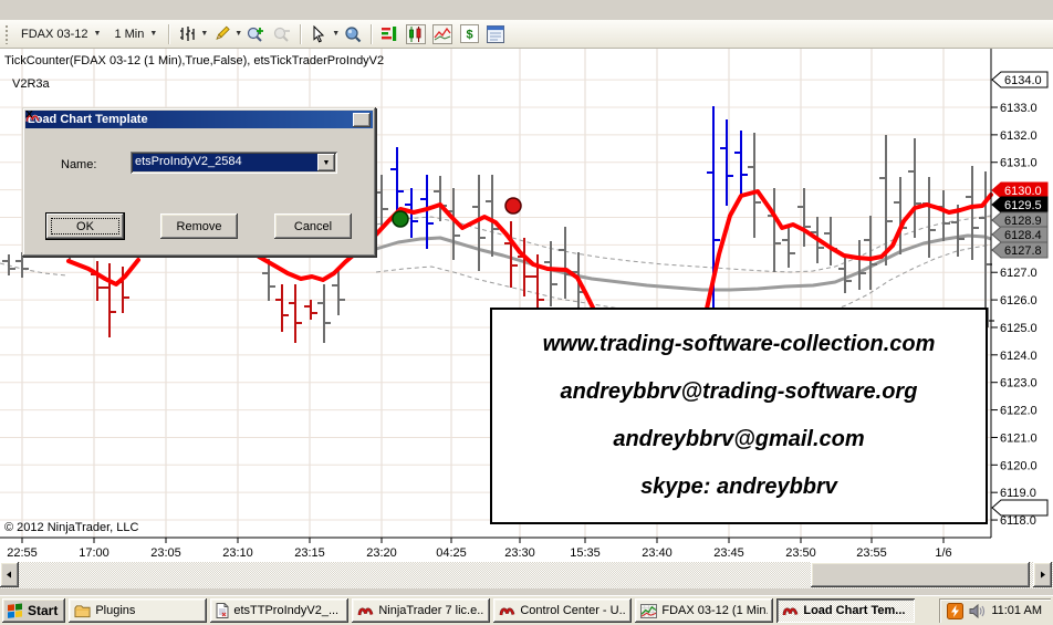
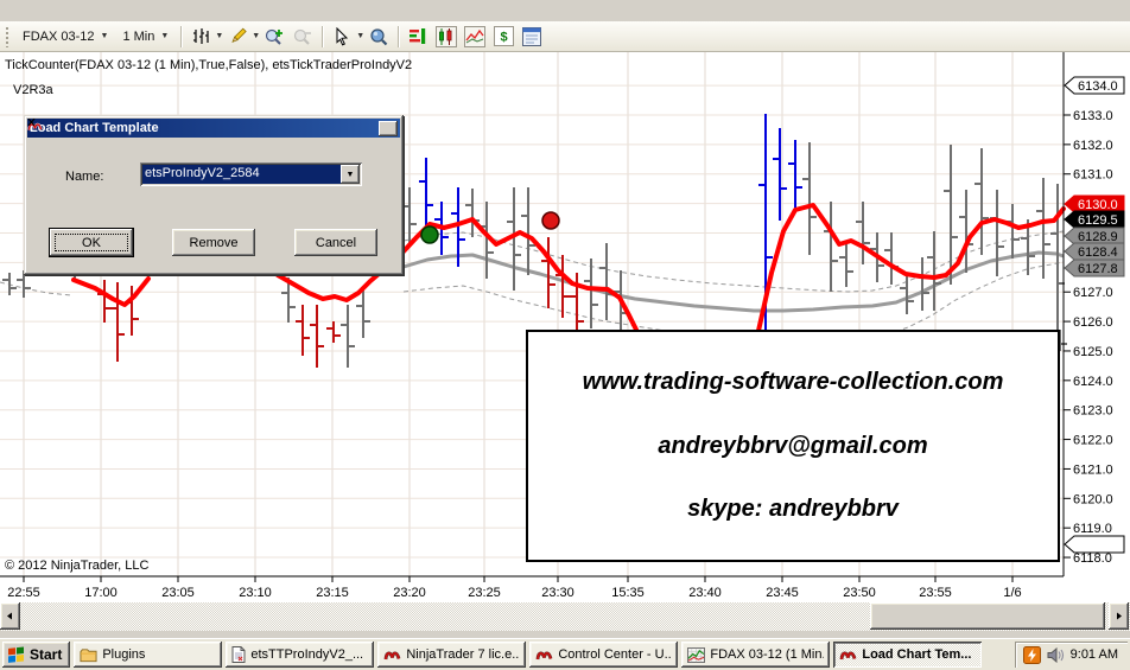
  FDAX 03-12
  1 Min
  $
  6133.0
  6132.0
  6131.0
  6127.0
  6126.0
  6125.0
  6124.0
  6123.0
  6122.0
  6121.0
  6120.0
  6119.0
  6118.0
  22:55
  17:00
  23:05
  23:10
  23:15
  23:20
- 04:25
+ 23:25
  23:30
  15:35
  23:40
  23:45
  23:50
  23:55
  1/6
  6134.0
  6130.0
  6129.5
  6128.9
  6128.4
  6127.8
  TickCounter(FDAX 03-12 (1 Min),True,False), etsTickTraderProIndyV2
  V2R3a
  © 2012 NinjaTrader, LLC
  www.trading-software-collection.com
- andreybbrv@trading-software.org
  andreybbrv@gmail.com
  skype: andreybbrv
  ad Chart Template
  Name:
  etsProIndyV2_2584
  OK
  Remove
  Cancel
  Start
  Plugins
  etsTTProIndyV2_...
  NinjaTrader 7 lic.e..
  Control Center - U..
  FDAX 03-12 (1 Min.
  Load Chart Tem...
- 11:01 AM
+ 9:01 AM
